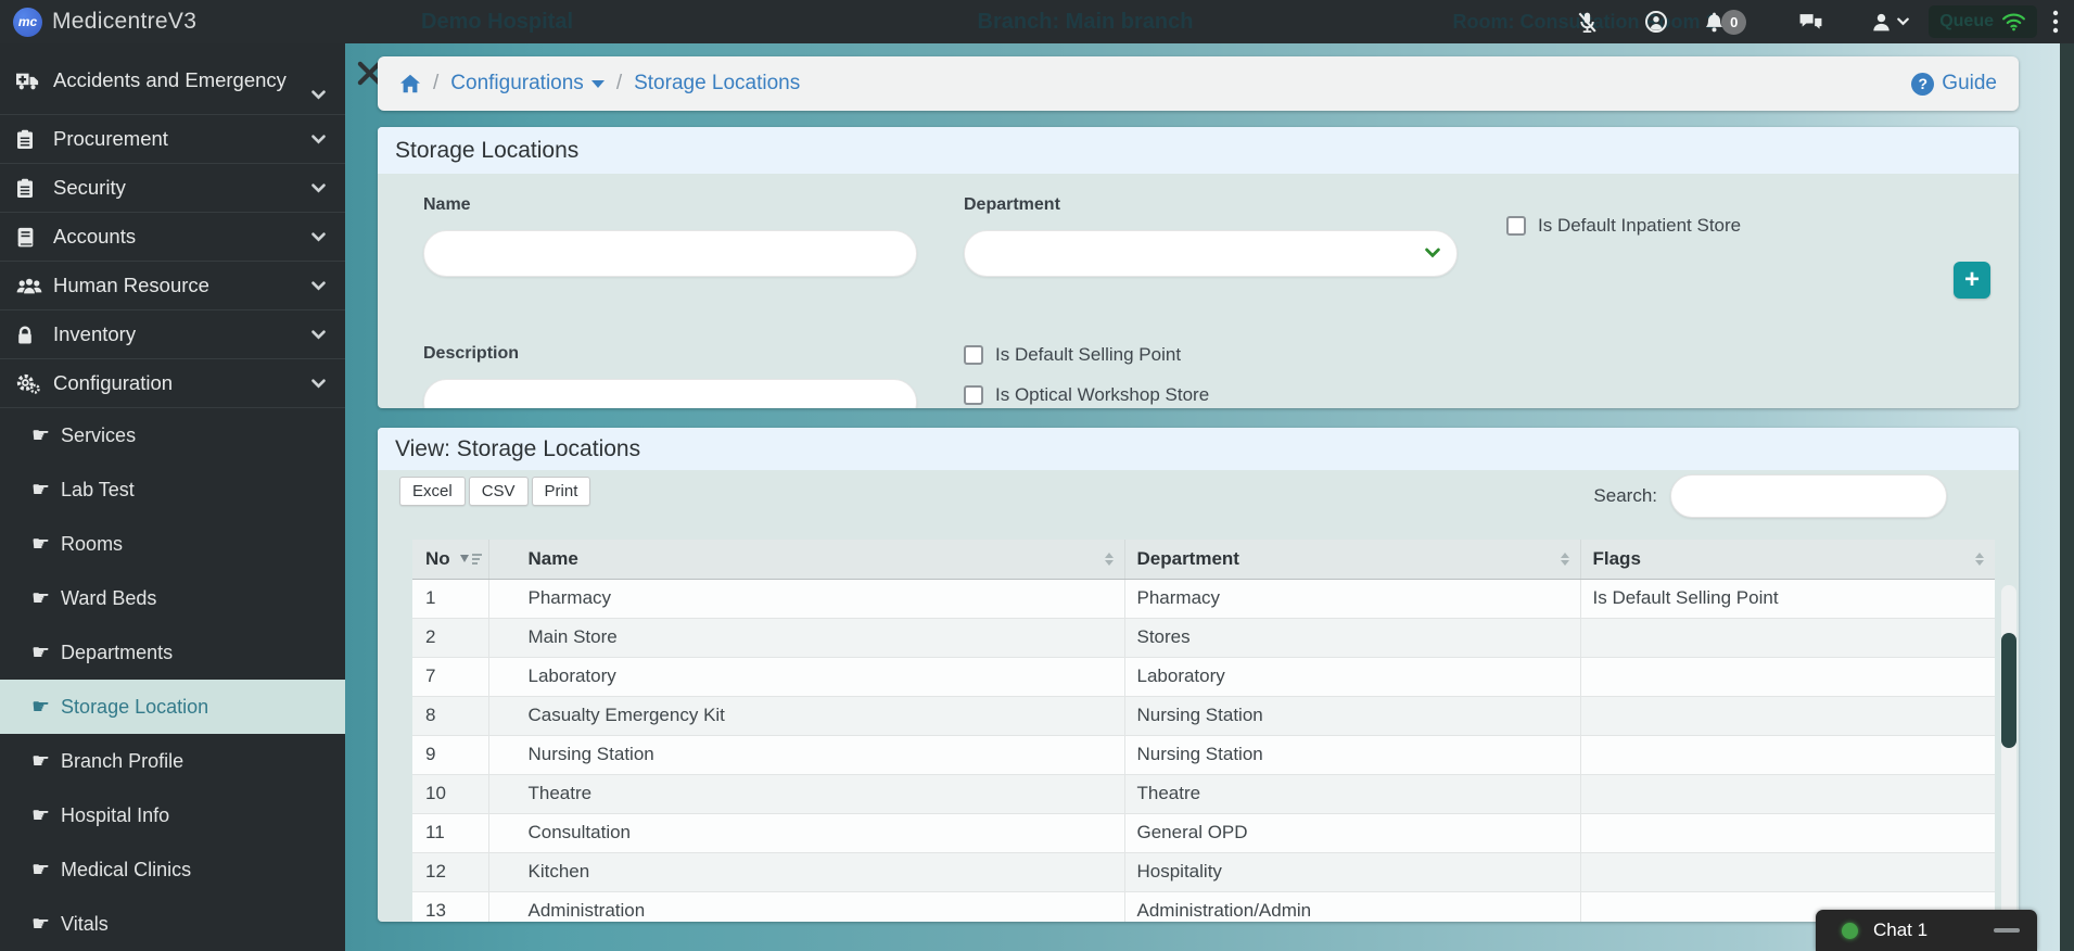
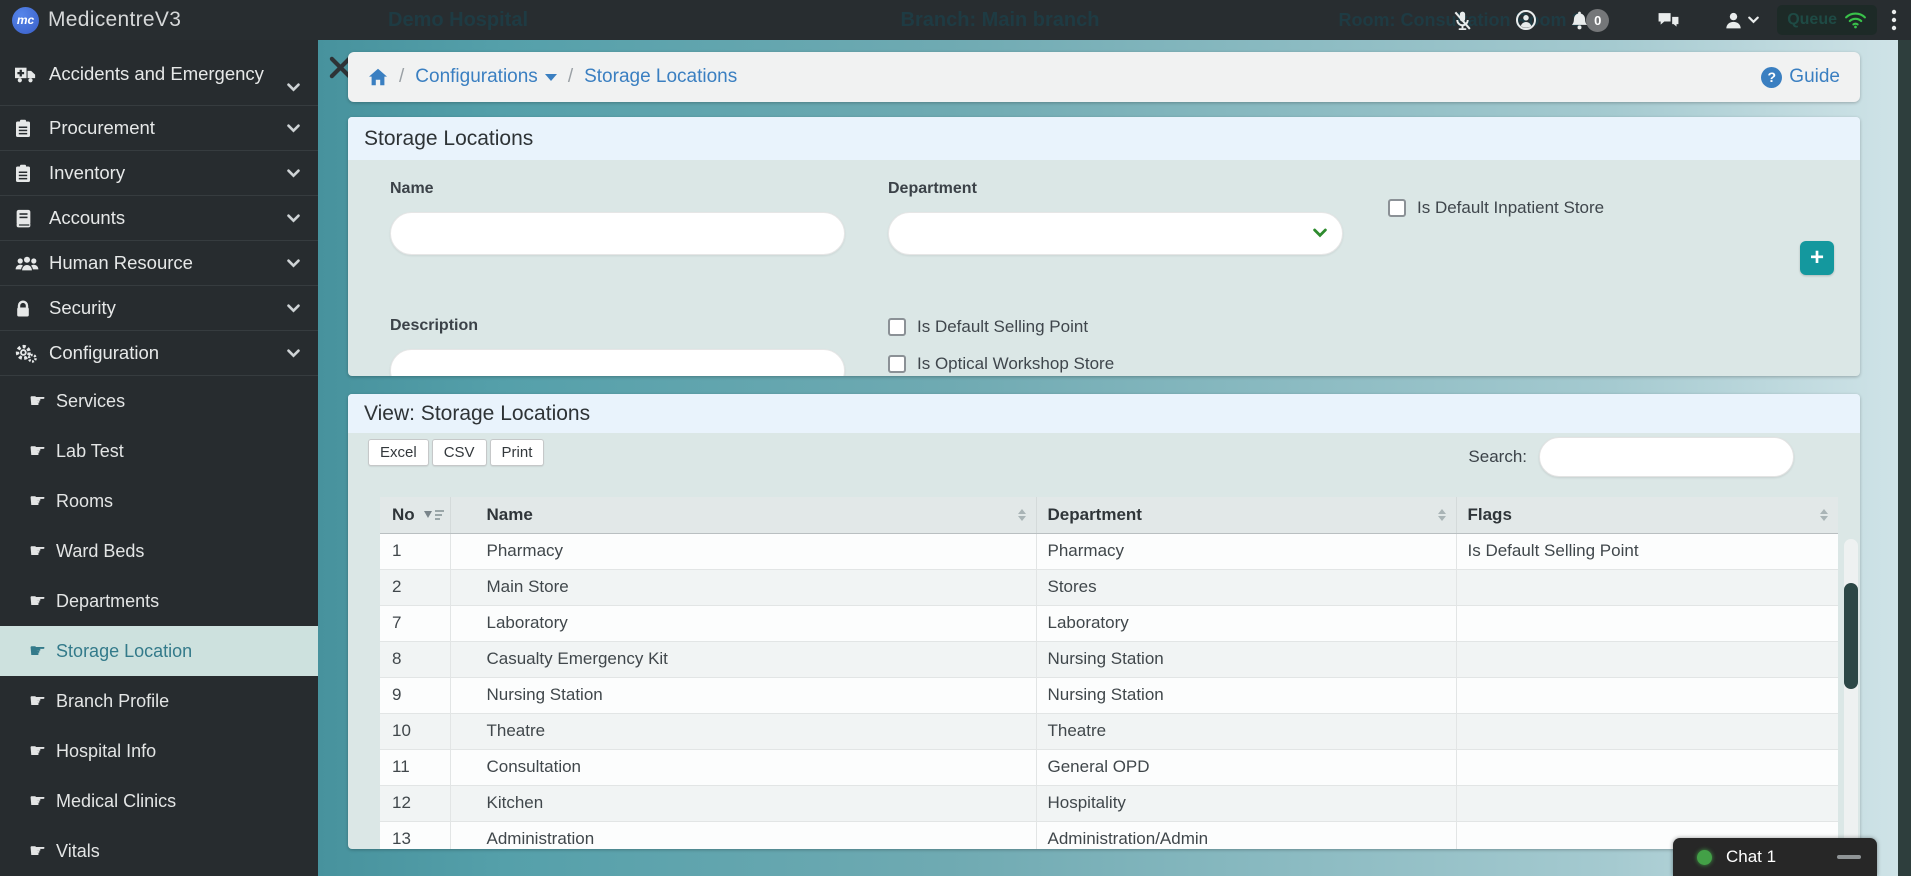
  mc
  MedicentreV3
  Room: Consulation Room
  0
  Queue
  Accidents and Emergency
  Procurement
- Security
+ Inventory
  Accounts
  Human Resource
- Inventory
+ Security
  Configuration
  ☛
  Services
  ☛
  Lab Test
  ☛
  Rooms
  ☛
  Ward Beds
  ☛
  Departments
  ☛
  Storage Location
  ☛
  Branch Profile
  ☛
  Hospital Info
  ☛
  Medical Clinics
  ☛
  Vitals
  /
  Configurations
  /
  Storage Locations
  ?
  Guide
  Storage Locations
  Name
  Department
  Is Default Inpatient Store
  +
  Description
  Is Default Selling Point
  Is Optical Workshop Store
  View: Storage Locations
  Excel
  CSV
  Print
  Search:
  No	Name	Department	Flags
  1	Pharmacy	Pharmacy	Is Default Selling Point
  2	Main Store	Stores
  7	Laboratory	Laboratory
  8	Casualty Emergency Kit	Nursing Station
  9	Nursing Station	Nursing Station
  10	Theatre	Theatre
  11	Consultation	General OPD
  12	Kitchen	Hospitality
  13	Administration	Administration/Admin
  Chat 1
